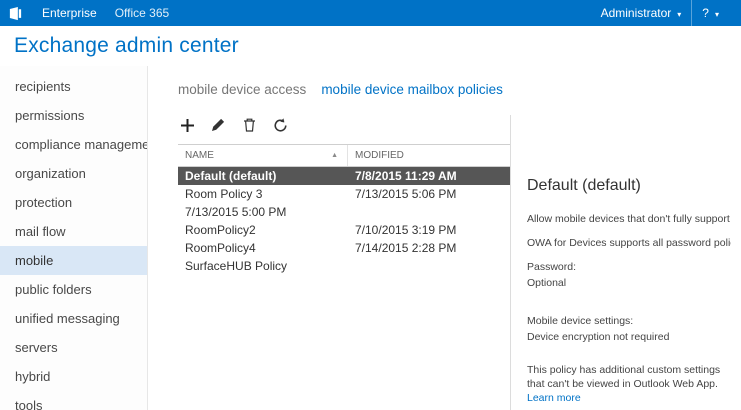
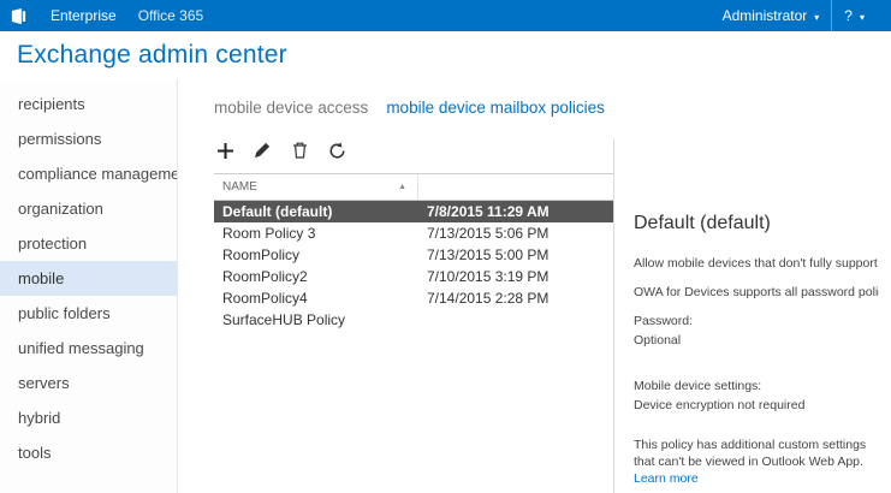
  Enterprise
  Office 365
  Administrator
  ▾
  ?
  ▾
  Exchange admin center
  recipients
  permissions
  compliance manageme
  organization
  protection
- mail flow
  mobile
  public folders
  unified messaging
  servers
  hybrid
  tools
  mobile device access
  mobile device mailbox policies
  NAME
- MODIFIED
  Default (default)
  7/8/2015 11:29 AM
  Room Policy 3
  7/13/2015 5:06 PM
+ RoomPolicy
  7/13/2015 5:00 PM
  RoomPolicy2
  7/10/2015 3:19 PM
  RoomPolicy4
  7/14/2015 2:28 PM
  SurfaceHUB Policy
  Default (default)
  Allow mobile devices that don't fully support
  OWA for Devices supports all password poli
  Password:
  Optional
  Mobile device settings:
  Device encryption not required
  This policy has additional custom settings that can't be viewed in Outlook Web App. Learn more
